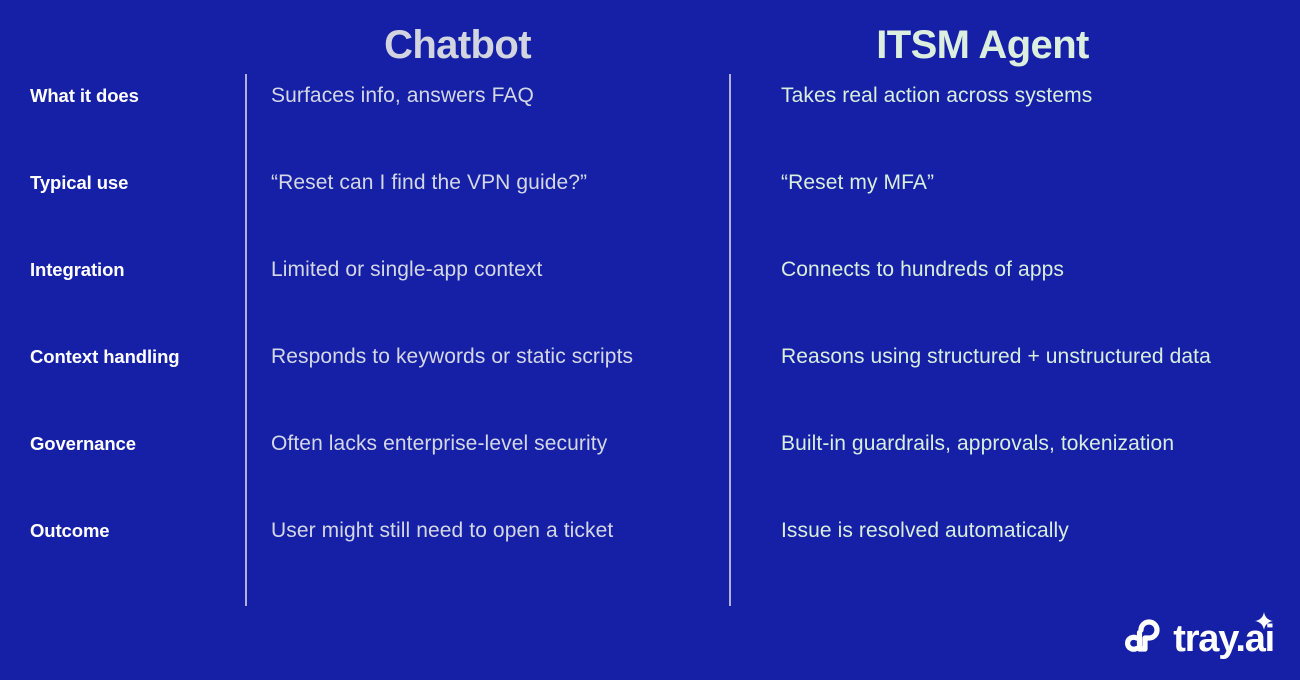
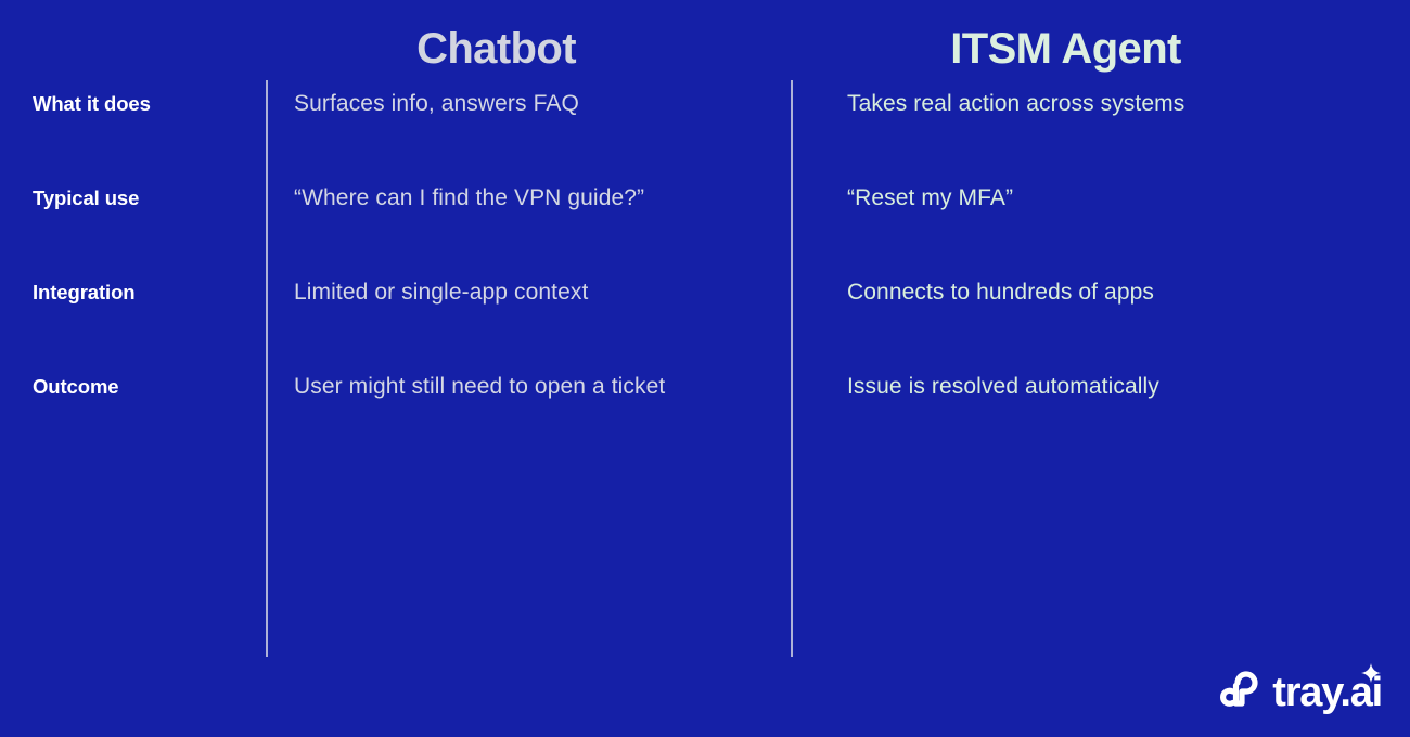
  Chatbot
  ITSM Agent
  What it does
  Surfaces info, answers FAQ
  Takes real action across systems
  Typical use
- “Reset can I find the VPN guide?”
+ “Where can I find the VPN guide?”
  “Reset my MFA”
  Integration
  Limited or single-app context
  Connects to hundreds of apps
- Context handling
- Responds to keywords or static scripts
- Reasons using structured + unstructured data
- Governance
- Often lacks enterprise-level security
- Built-in guardrails, approvals, tokenization
  Outcome
  User might still need to open a ticket
  Issue is resolved automatically
  tray.ai
